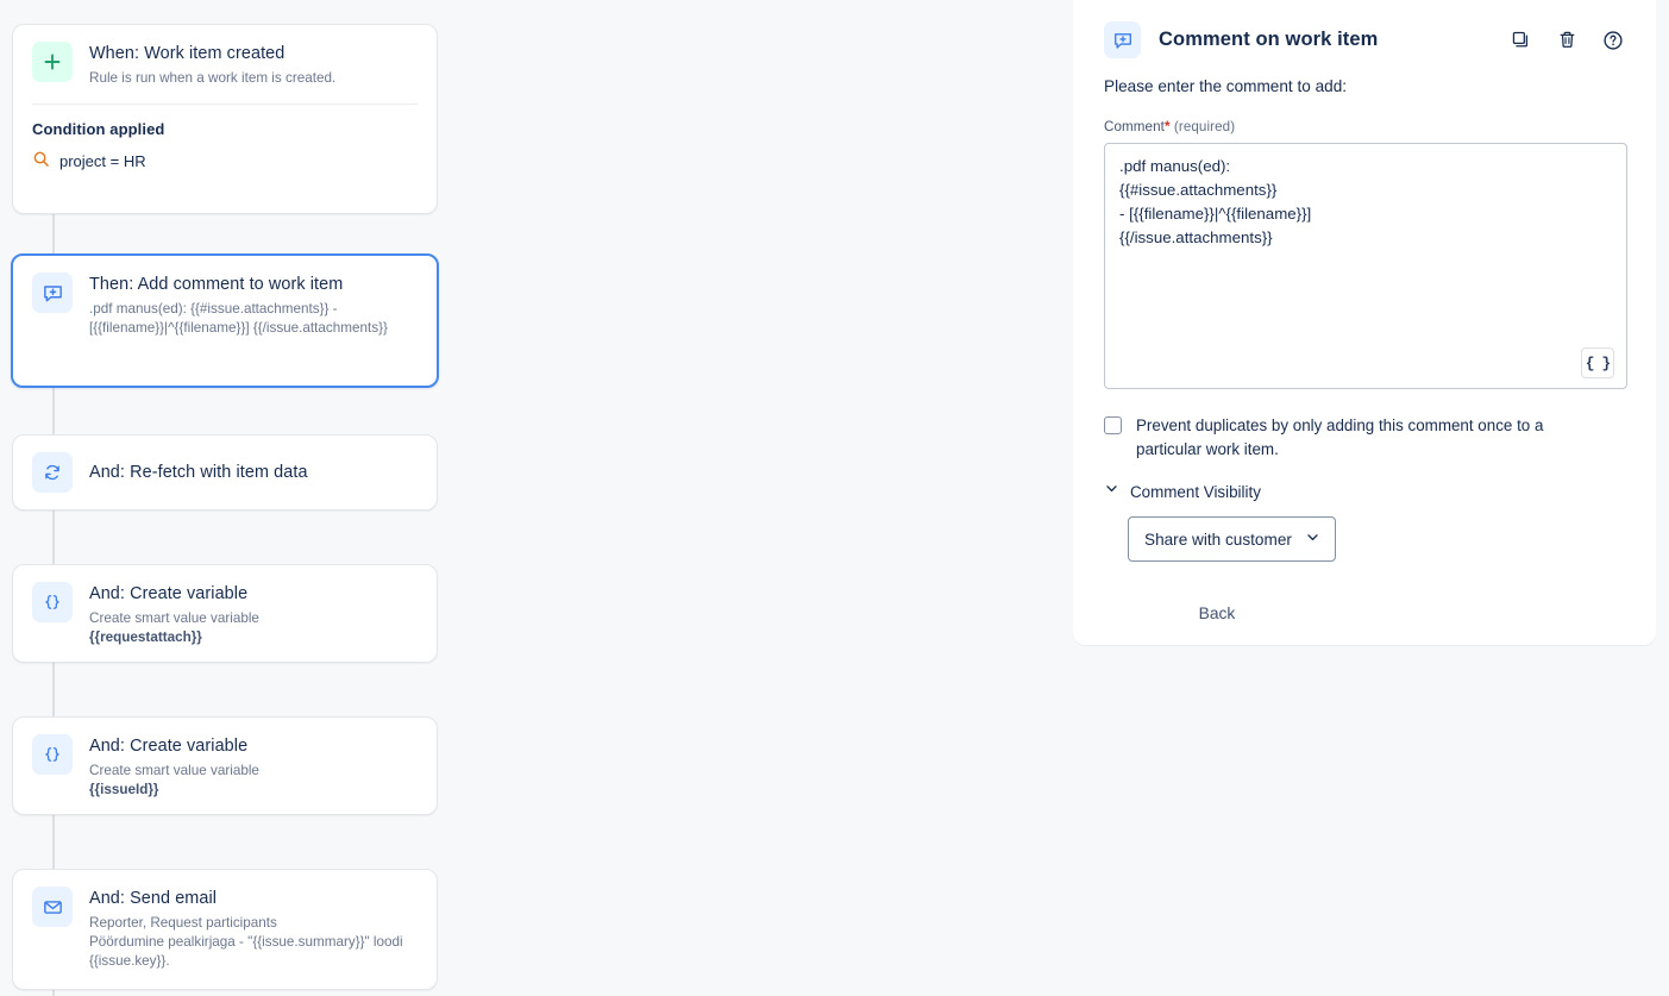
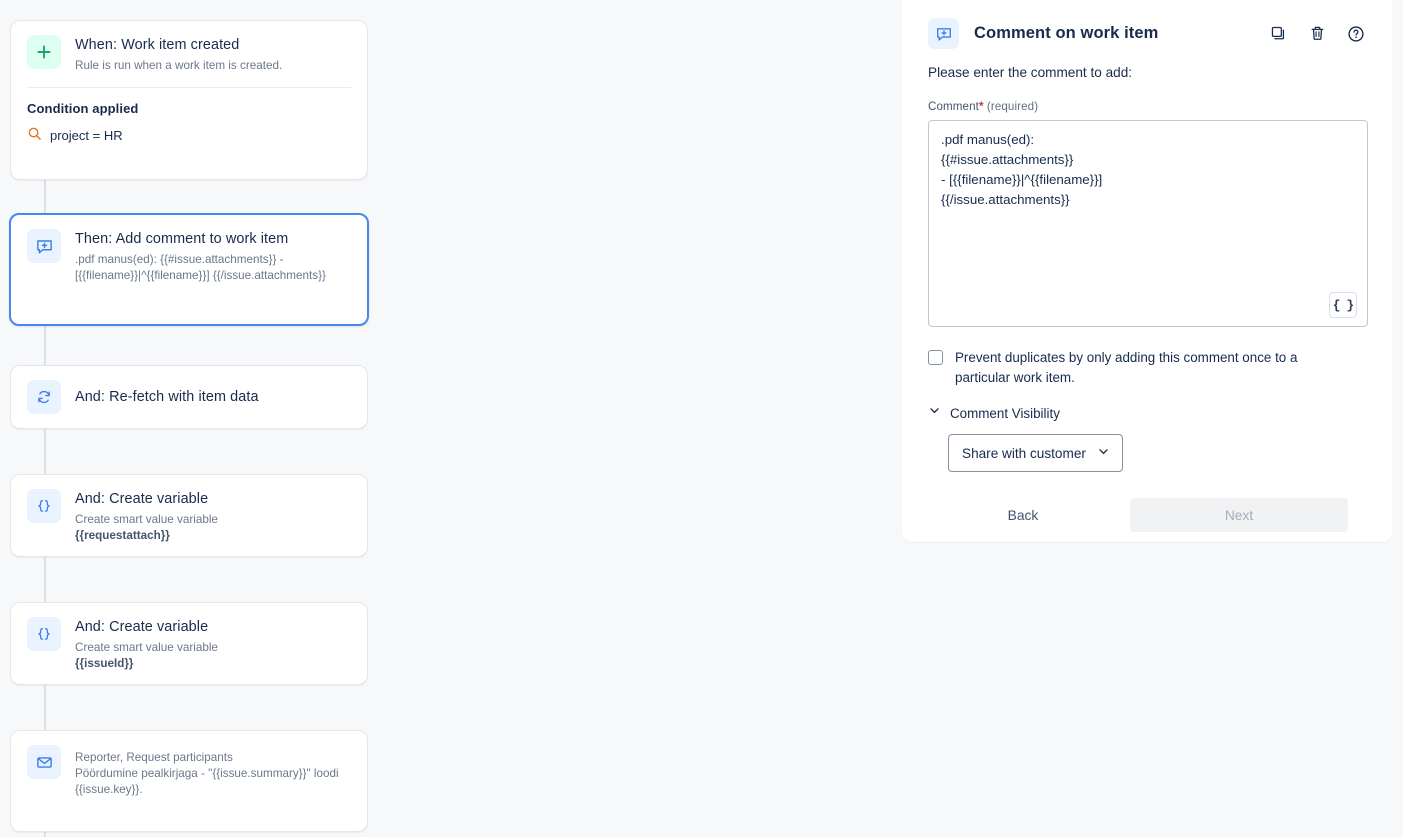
  When: Work item created
  Rule is run when a work item is created.
  Condition applied
  project = HR
  Then: Add comment to work item
  .pdf manus(ed): {{#issue.attachments}} - [{{filename}}|^{{filename}}] {{/issue.attachments}}
  And: Re-fetch with item data
  And: Create variable
  Create smart value variable
  {{requestattach}}
  And: Create variable
  Create smart value variable
  {{issueId}}
- And: Send email
  Reporter, Request participants
  Pöördumine pealkirjaga - "{{issue.summary}}" loodi {{issue.key}}.
  Comment on work item
  Please enter the comment to add:
  Comment* (required)
  .pdf manus(ed):
  {{#issue.attachments}}
  - [{{filename}}|^{{filename}}]
  {{/issue.attachments}}
  { }
  Prevent duplicates by only adding this comment once to a particular work item.
  Comment Visibility
  Share with customer
  Back
+ Next
